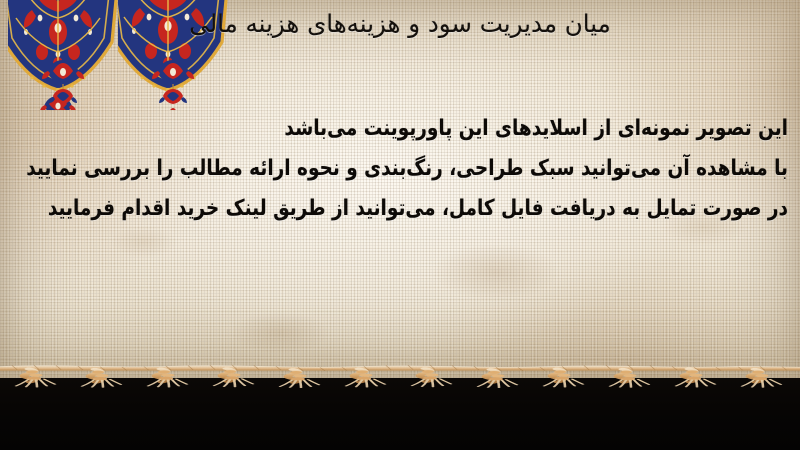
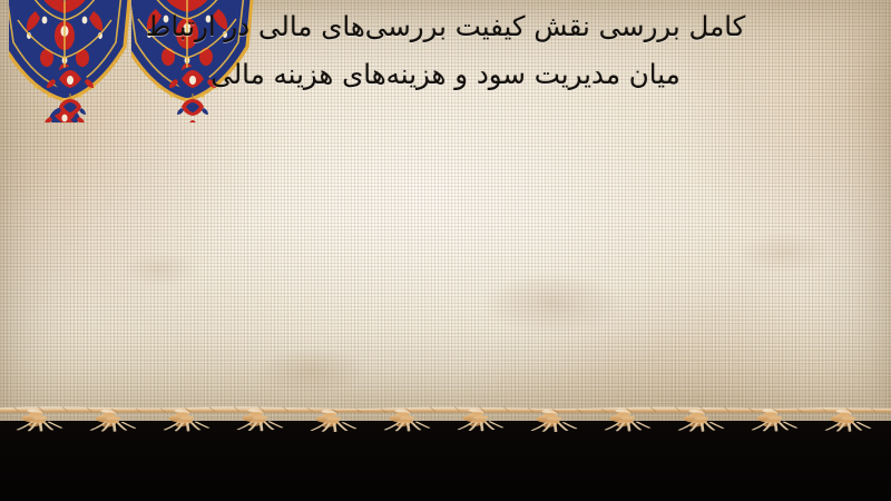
+ کامل بررسی نقش کیفیت بررسی‌های مالی در ارتباط
  میان مدیریت سود و هزینه‌های هزینه مالی
- این تصویر نمونه‌ای از اسلایدهای این پاورپوینت می‌باشد
- با مشاهده آن می‌توانید سبک طراحی، رنگ‌بندی و نحوه ارائه مطالب را بررسی نمایید
- در صورت تمایل به دریافت فایل کامل، می‌توانید از طریق لینک خرید اقدام فرمایید
